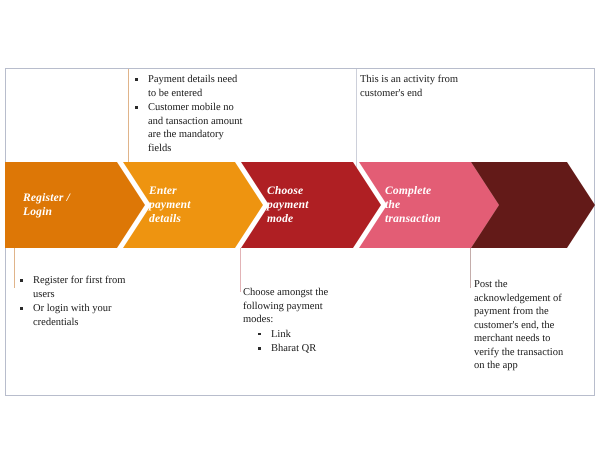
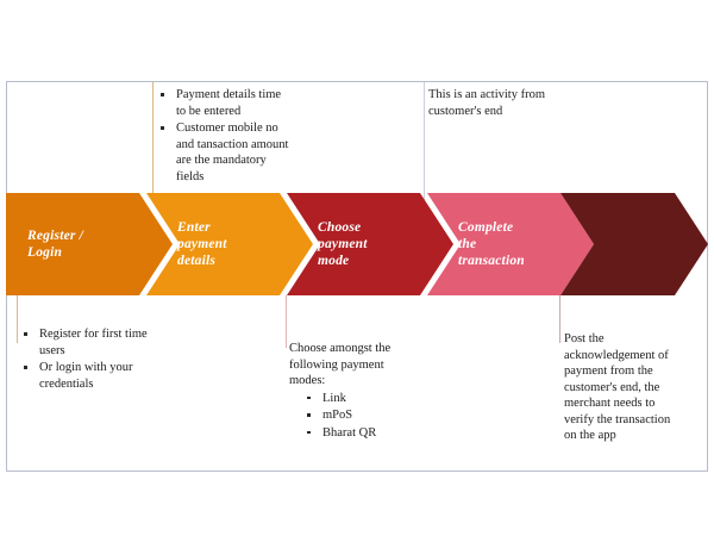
- Payment details need to be entered
+ Payment details time to be entered
  Customer mobile no and tansaction amount are the mandatory fields
  This is an activity from
  customer's end
  Register /
  Login
  Enter
  payment
  details
  Choose
  payment
  mode
  Complete
  the
  transaction
- Register for first from users
+ Register for first time users
  Or login with your credentials
  Choose amongst the
  following payment
  modes:
  Link
+ mPoS
  Bharat QR
  Post the
  acknowledgement of
  payment from the
  customer's end, the
  merchant needs to
  verify the transaction
  on the app
